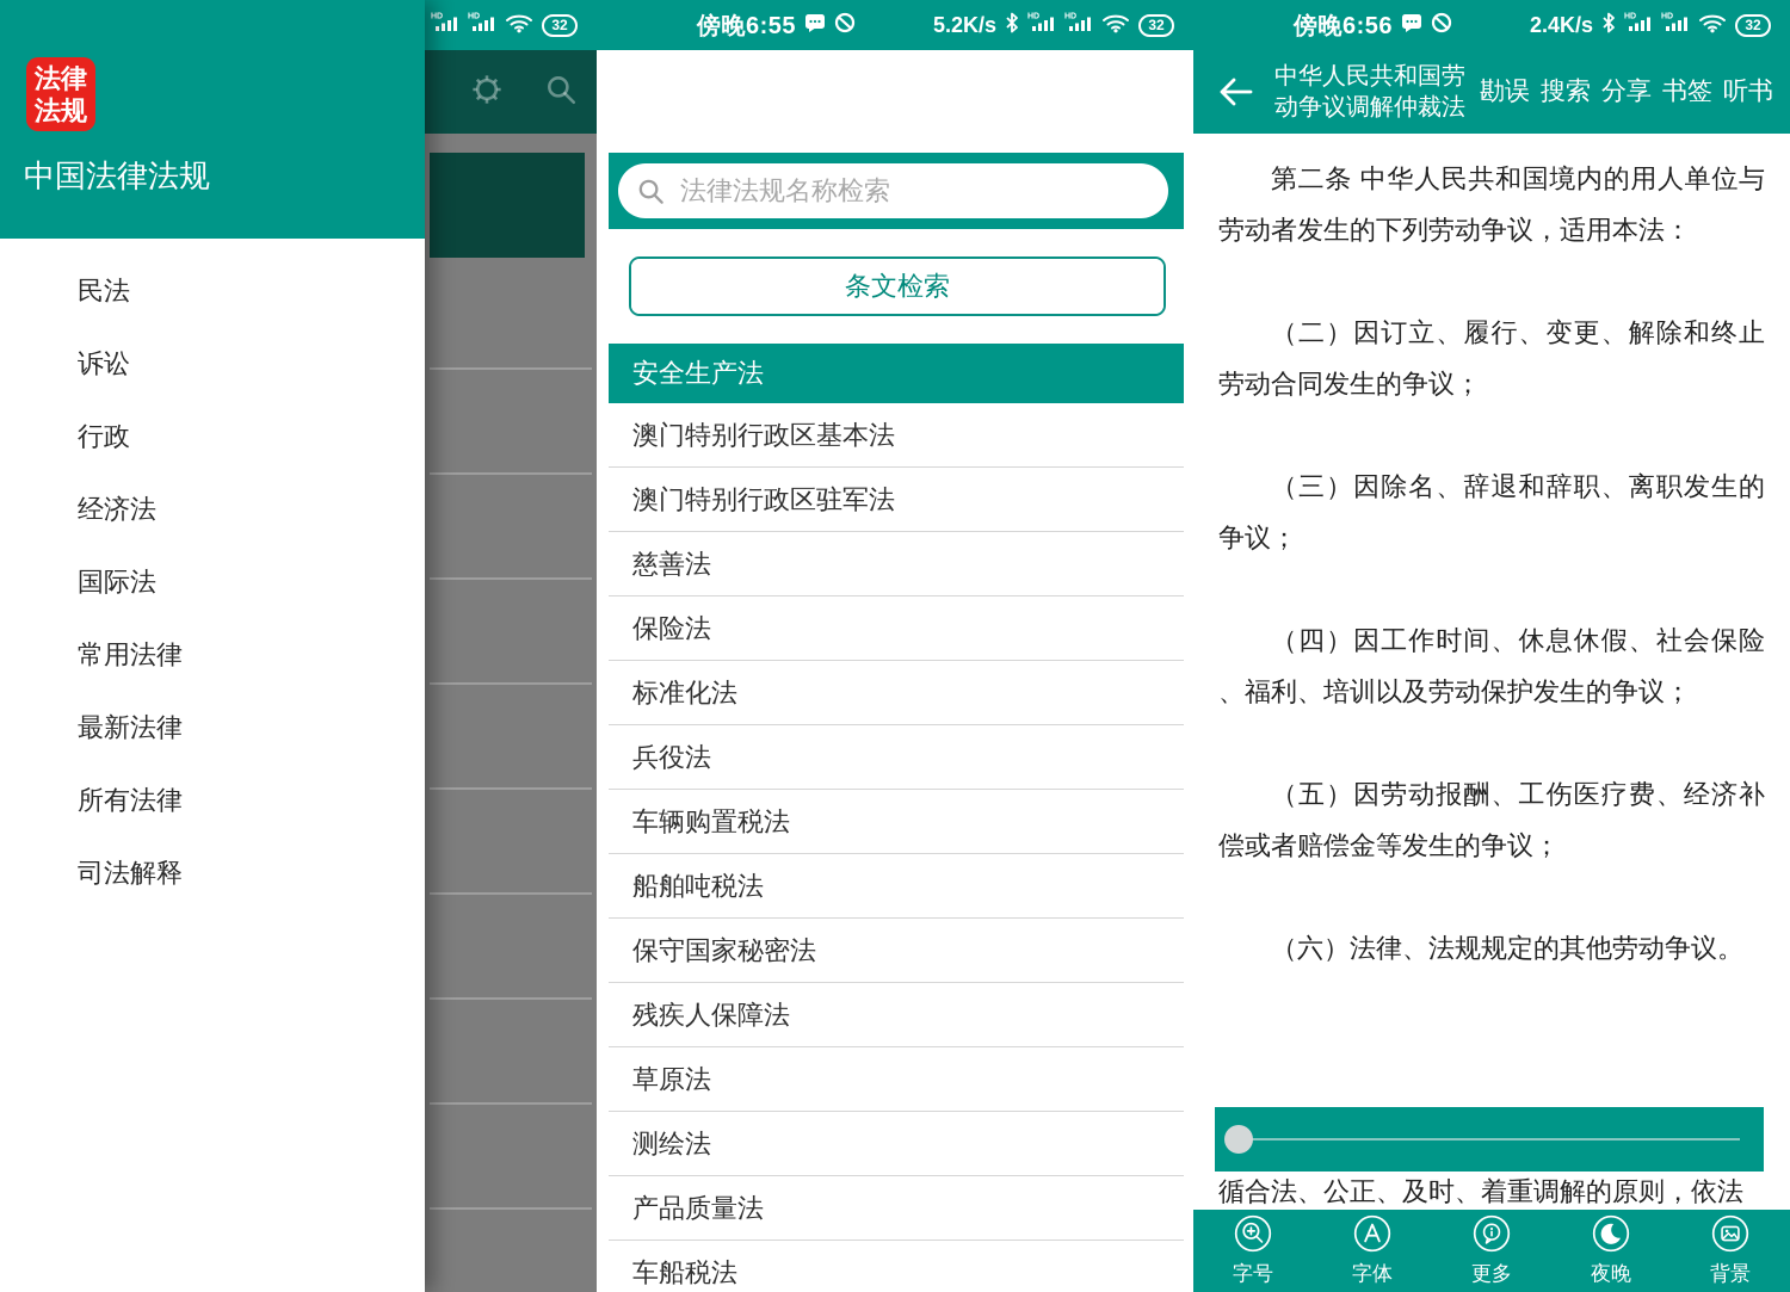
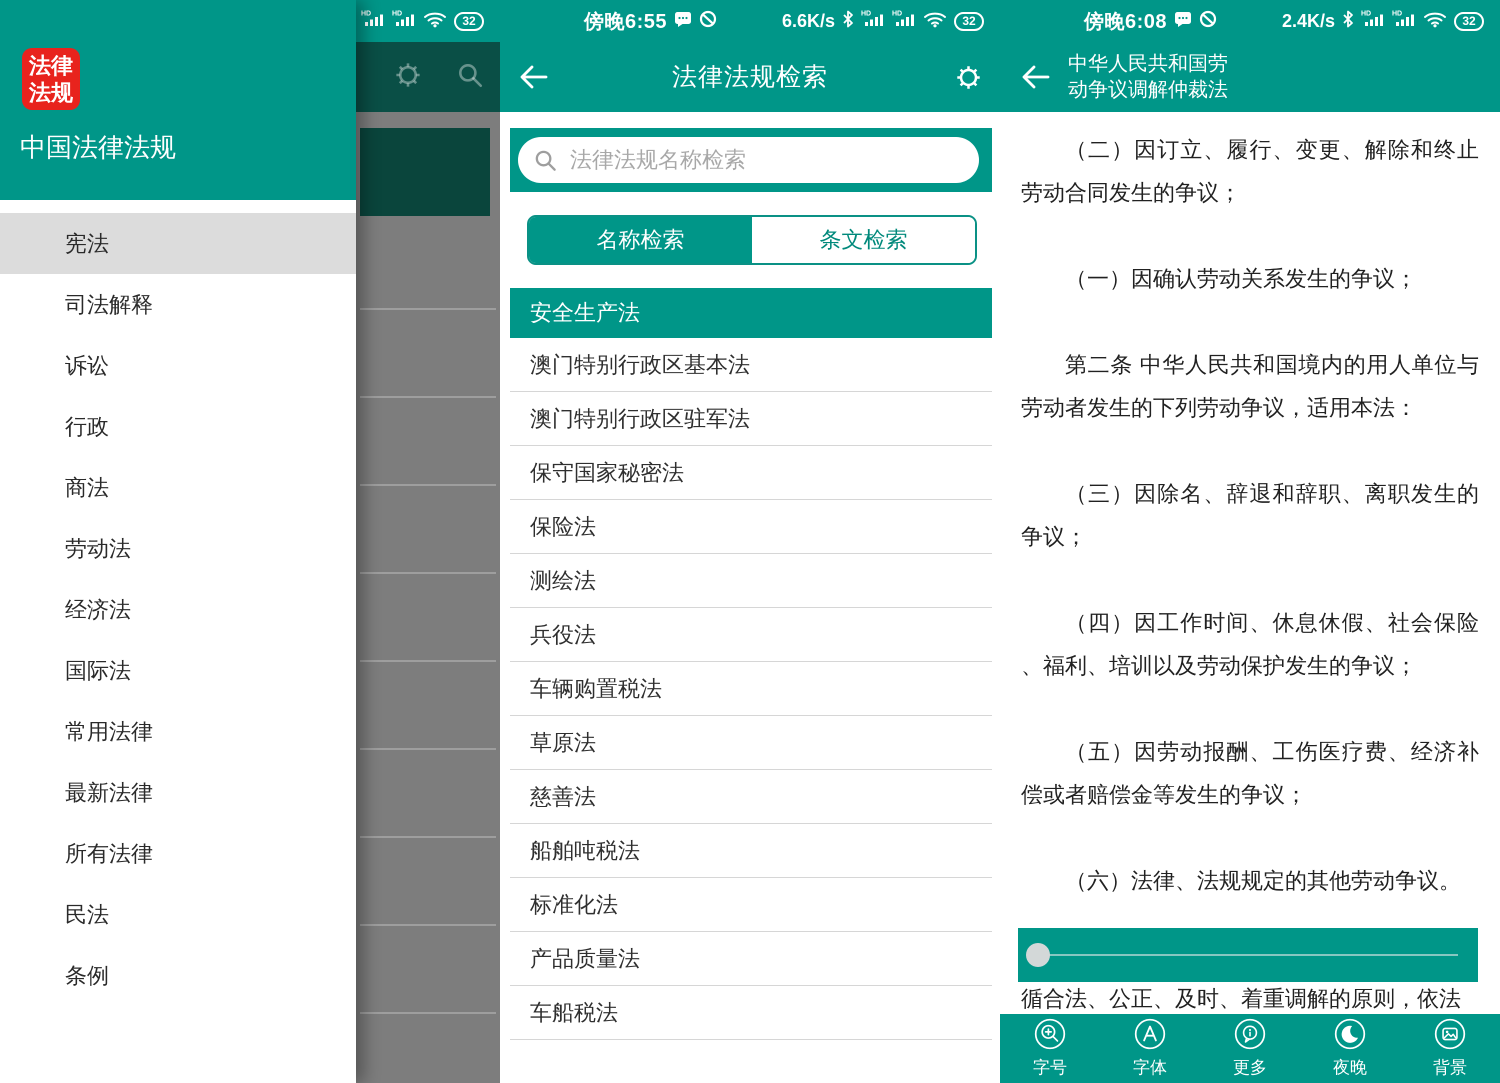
  32
  法律
  法规
  中国法律法规
+ 宪法
- 民法
+ 司法解释
  诉讼
  行政
+ 商法
+ 劳动法
  经济法
  国际法
  常用法律
  最新法律
  所有法律
- 司法解释
+ 民法
+ 条例
  傍晚6:55
- 5.2K/s
+ 6.6K/s
  32
+ 法律法规检索
  法律法规名称检索
+ 名称检索
  条文检索
  安全生产法
  澳门特别行政区基本法
  澳门特别行政区驻军法
- 慈善法
+ 保守国家秘密法
  保险法
- 标准化法
+ 测绘法
  兵役法
  车辆购置税法
- 船舶吨税法
+ 草原法
- 保守国家秘密法
+ 慈善法
- 残疾人保障法
- 草原法
+ 船舶吨税法
- 测绘法
+ 标准化法
  产品质量法
  车船税法
- 傍晚6:56
+ 傍晚6:08
  2.4K/s
  32
  中华人民共和国劳
  动争议调解仲裁法
- 勘误
- 搜索
- 分享
- 书签
- 听书
- 第二条 中华人民共和国境内的用人单位与劳动者发生的下列劳动争议，适用本法：
+ （二）因订立、履行、变更、解除和终止劳动合同发生的争议；
+ （一）因确认劳动关系发生的争议；
- （二）因订立、履行、变更、解除和终止劳动合同发生的争议；
+ 第二条 中华人民共和国境内的用人单位与劳动者发生的下列劳动争议，适用本法：
  （三）因除名、辞退和辞职、离职发生的争议；
  （四）因工作时间、休息休假、社会保险、福利、培训以及劳动保护发生的争议；
  （五）因劳动报酬、工伤医疗费、经济补偿或者赔偿金等发生的争议；
  （六）法律、法规规定的其他劳动争议。
  循合法、公正、及时、着重调解的原则，依法
  字号
  字体
  更多
  夜晚
  背景
